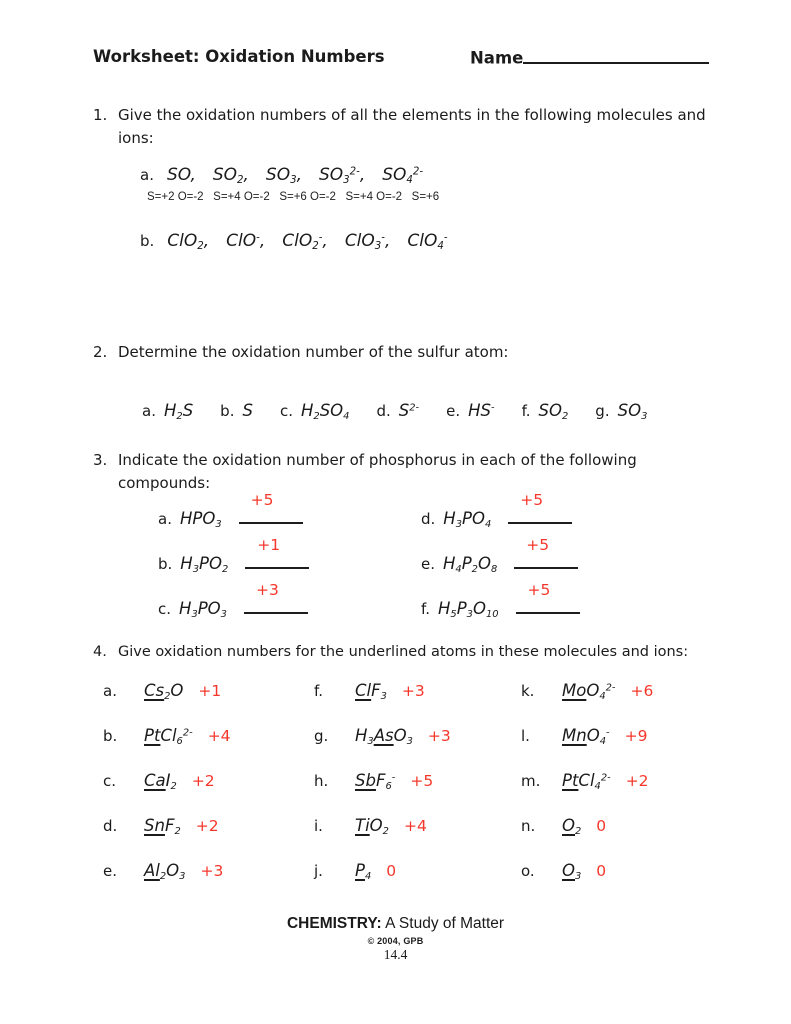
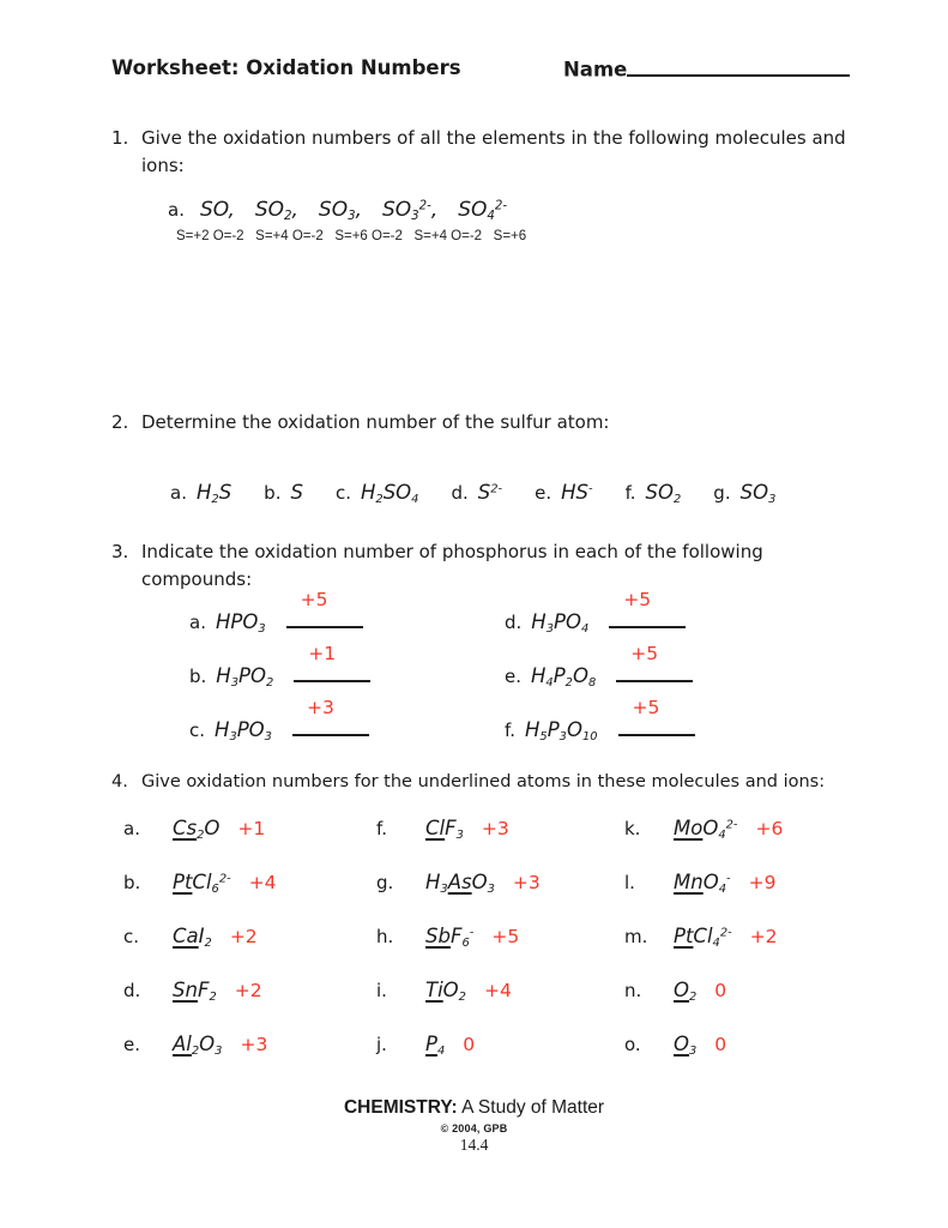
  Worksheet: Oxidation Numbers
  Name
  1.
  Give the oxidation numbers of all the elements in the following molecules and
  ions:
  a. SO, SO2, SO3, SO32-, SO42-
  S=+2 O=-2 S=+4 O=-2 S=+6 O=-2 S=+4 O=-2 S=+6
- b. ClO2, ClO-, ClO2-, ClO3-, ClO4-
  2.
  Determine the oxidation number of the sulfur atom:
  a. H2S
  b. S
  c. H2SO4
  d. S2-
  e. HS-
  f. SO2
  g. SO3
  3.
  Indicate the oxidation number of phosphorus in each of the following
  compounds:
  a. HPO3
  +5
  b. H3PO2
  +1
  c. H3PO3
  +3
  d. H3PO4
  +5
  e. H4P2O8
  +5
  f. H5P3O10
  +5
  4.
  Give oxidation numbers for the underlined atoms in these molecules and ions:
  a. Cs2O +1
  b. PtCl62- +4
  c. CaI2+2
  d. SnF2+2
  e. Al2O3+3
  f. ClF3+3
  g. H3AsO3+3
  h. SbF6- +5
  i. TiO2+4
  j. P40
  k. MoO42- +6
  l. MnO4- +9
  m. PtCl42- +2
  n. O20
  o. O30
  CHEMISTRY: A Study of Matter
  © 2004, GPB
  14.4
